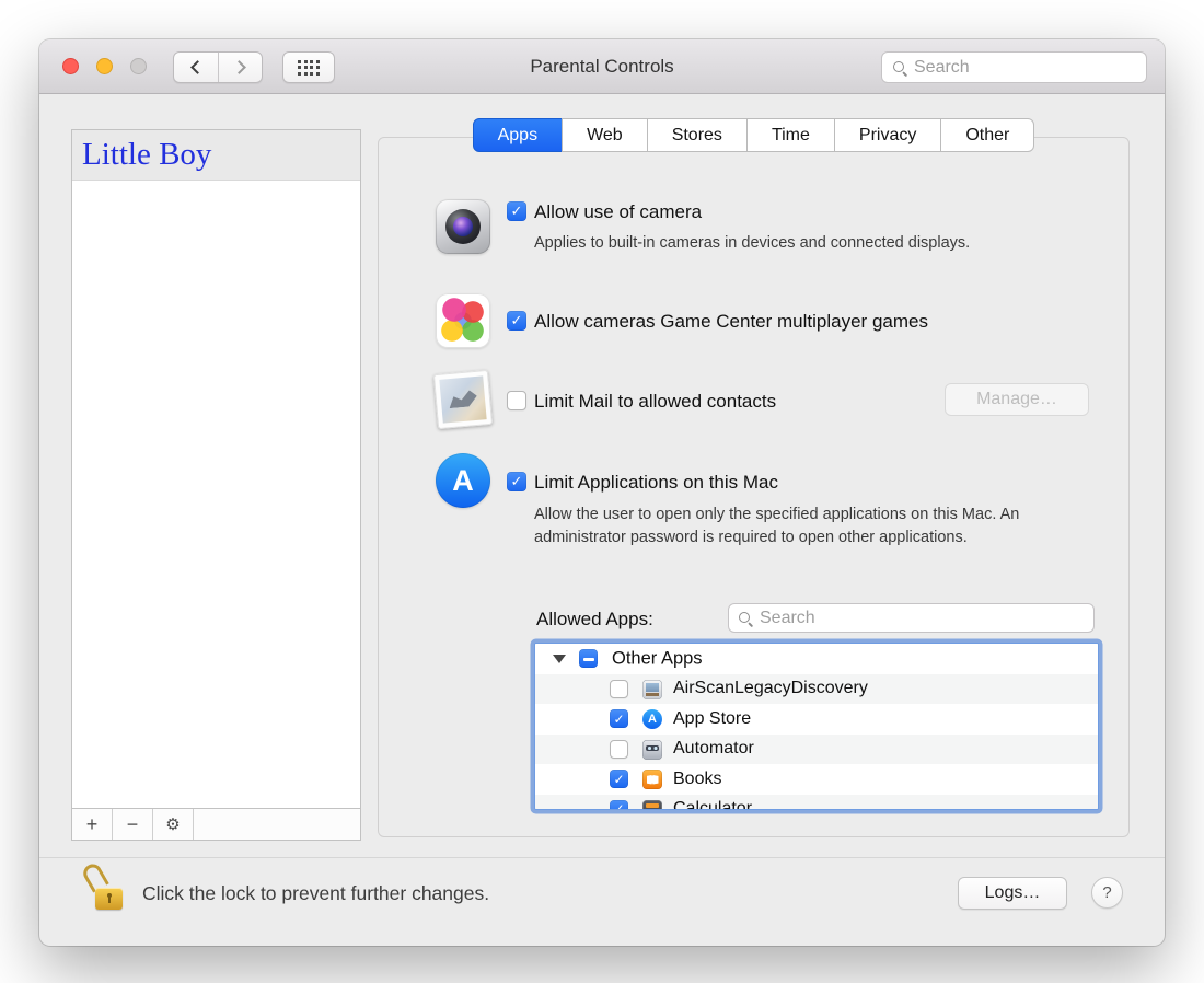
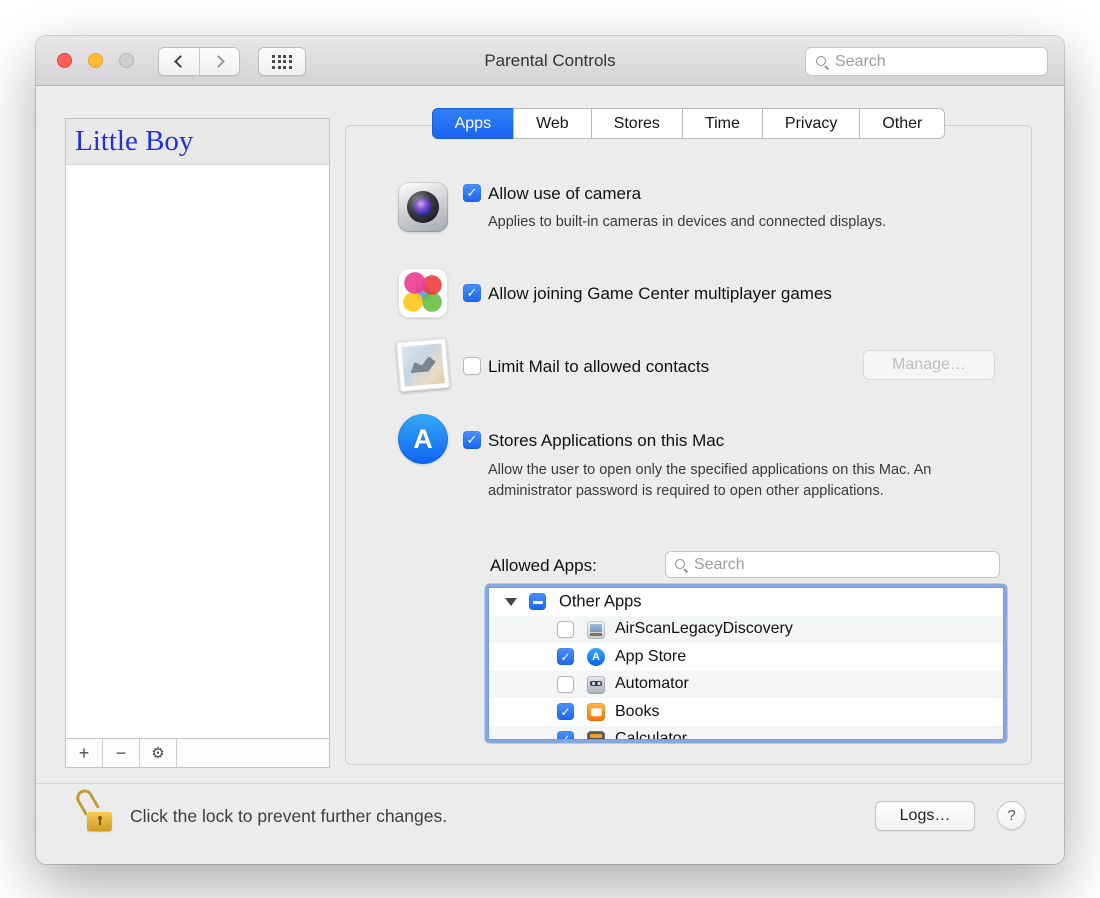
  Parental Controls
  Search
  Little Boy
  +
  −
  ⚙
  Apps
  Web
  Stores
  Time
  Privacy
  Other
  Allow use of camera
  Applies to built-in cameras in devices and connected displays.
- Allow cameras Game Center multiplayer games
+ Allow joining Game Center multiplayer games
  Limit Mail to allowed contacts
  Manage…
- Limit Applications on this Mac
+ Stores Applications on this Mac
  Allow the user to open only the specified applications on this Mac. An administrator password is required to open other applications.
  Allowed Apps:
  Search
  Other Apps
  AirScanLegacyDiscovery
  App Store
  Automator
  Books
  Calculator
  Click the lock to prevent further changes.
  Logs…
  ?
